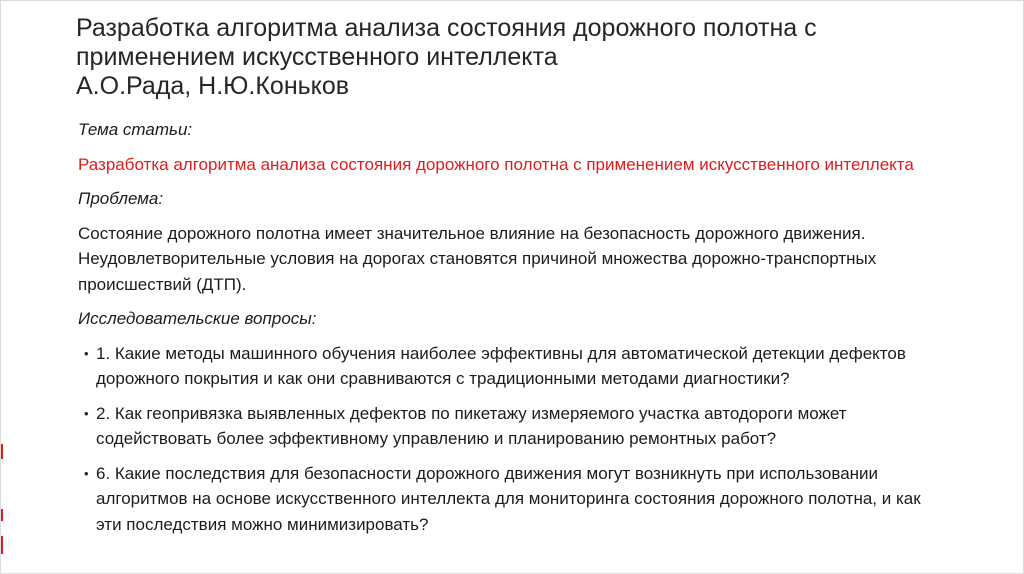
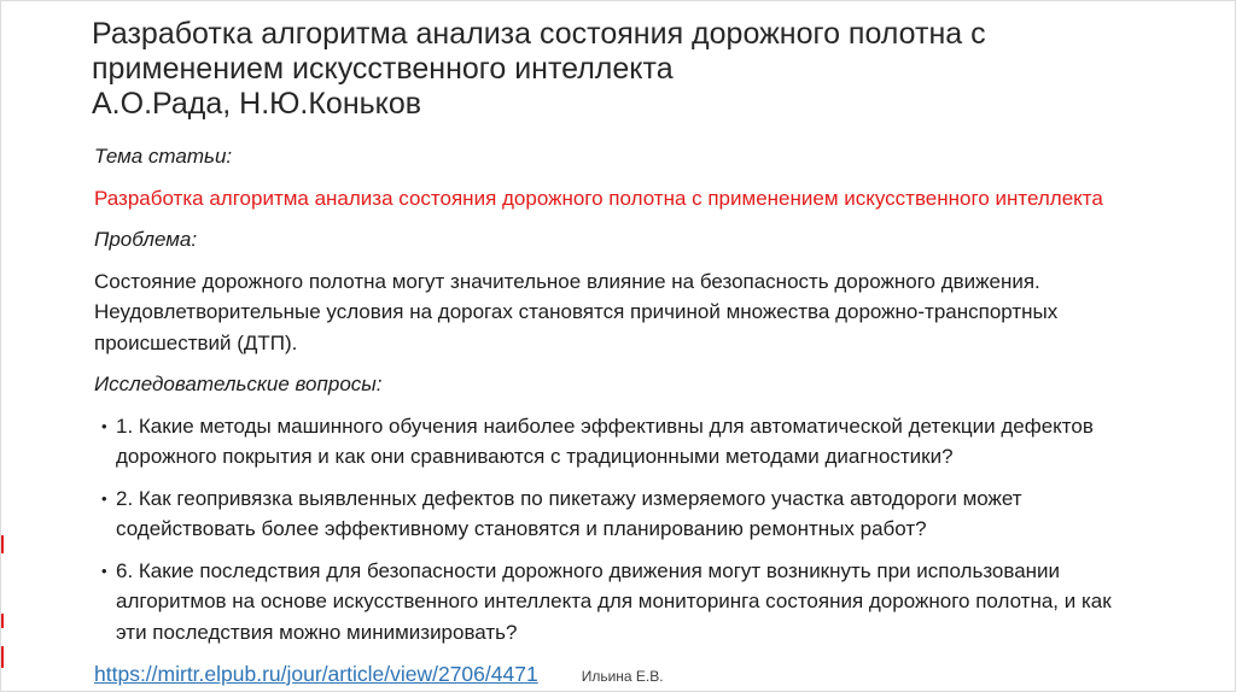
  Разработка алгоритма анализа состояния дорожного полотна с применением искусственного интеллекта
  А.О.Рада, Н.Ю.Коньков
  Тема статьи:
  Разработка алгоритма анализа состояния дорожного полотна с применением искусственного интеллекта
  Проблема:
- Состояние дорожного полотна имеет значительное влияние на безопасность дорожного движения. Неудовлетворительные условия на дорогах становятся причиной множества дорожно-транспортных происшествий (ДТП).
+ Состояние дорожного полотна могут значительное влияние на безопасность дорожного движения. Неудовлетворительные условия на дорогах становятся причиной множества дорожно-транспортных происшествий (ДТП).
  Исследовательские вопросы:
  •
  1. Какие методы машинного обучения наиболее эффективны для автоматической детекции дефектов дорожного покрытия и как они сравниваются с традиционными методами диагностики?
  •
- 2. Как геопривязка выявленных дефектов по пикетажу измеряемого участка автодороги может содействовать более эффективному управлению и планированию ремонтных работ?
+ 2. Как геопривязка выявленных дефектов по пикетажу измеряемого участка автодороги может содействовать более эффективному становятся и планированию ремонтных работ?
  •
  6. Какие последствия для безопасности дорожного движения могут возникнуть при использовании алгоритмов на основе искусственного интеллекта для мониторинга состояния дорожного полотна, и как эти последствия можно минимизировать?
+ https://mirtr.elpub.ru/jour/article/view/2706/4471 Ильина Е.В.
